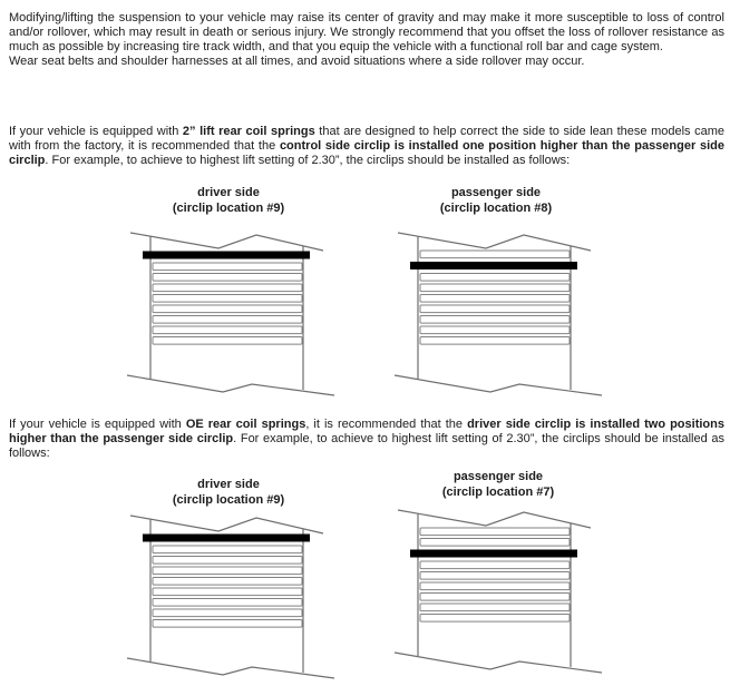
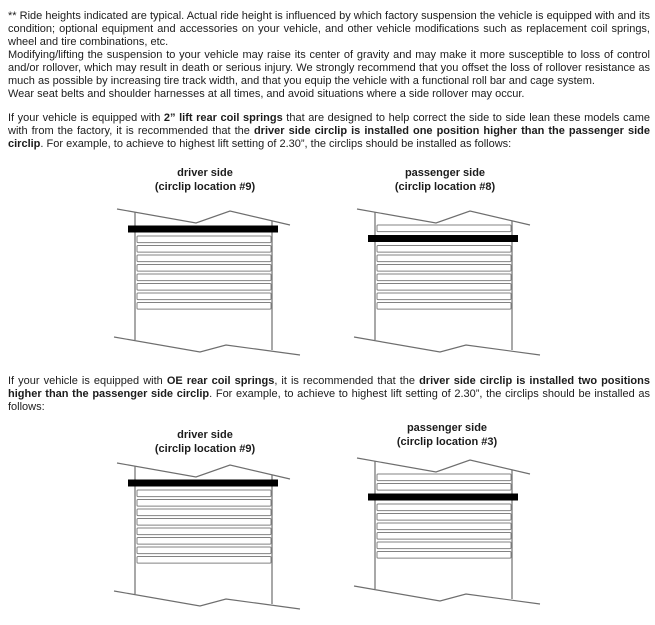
+ ** Ride heights indicated are typical. Actual ride height is influenced by which factory suspension the vehicle is equipped with and its condition; optional equipment and accessories on your vehicle, and other vehicle modifications such as replacement coil springs, wheel and tire combinations, etc.
  Modifying/lifting the suspension to your vehicle may raise its center of gravity and may make it more susceptible to loss of control and/or rollover, which may result in death or serious injury. We strongly recommend that you offset the loss of rollover resistance as much as possible by increasing tire track width, and that you equip the vehicle with a functional roll bar and cage system.
  Wear seat belts and shoulder harnesses at all times, and avoid situations where a side rollover may occur.
- If your vehicle is equipped with 2” lift rear coil springs that are designed to help correct the side to side lean these models came with from the factory, it is recommended that the control side circlip is installed one position higher than the passenger side circlip. For example, to achieve to highest lift setting of 2.30”, the circlips should be installed as follows:
+ If your vehicle is equipped with 2” lift rear coil springs that are designed to help correct the side to side lean these models came with from the factory, it is recommended that the driver side circlip is installed one position higher than the passenger side circlip. For example, to achieve to highest lift setting of 2.30”, the circlips should be installed as follows:
  driver side
  (circlip location #9)
  passenger side
  (circlip location #8)
  If your vehicle is equipped with OE rear coil springs, it is recommended that the driver side circlip is installed two positions higher than the passenger side circlip. For example, to achieve to highest lift setting of 2.30”, the circlips should be installed as follows:
  driver side
  (circlip location #9)
  passenger side
- (circlip location #7)
+ (circlip location #3)
